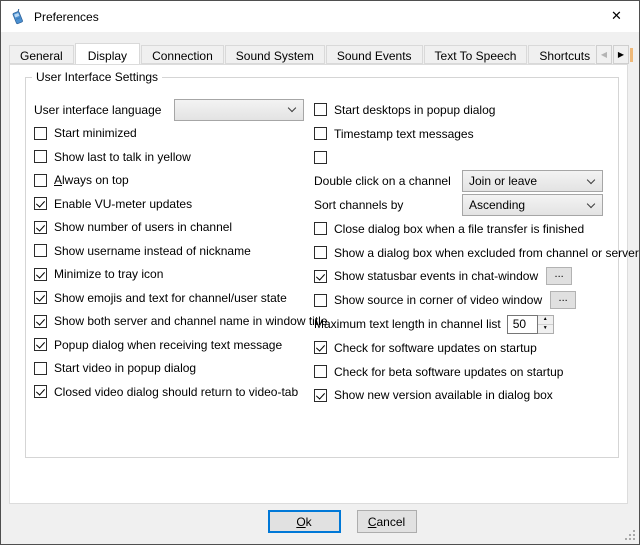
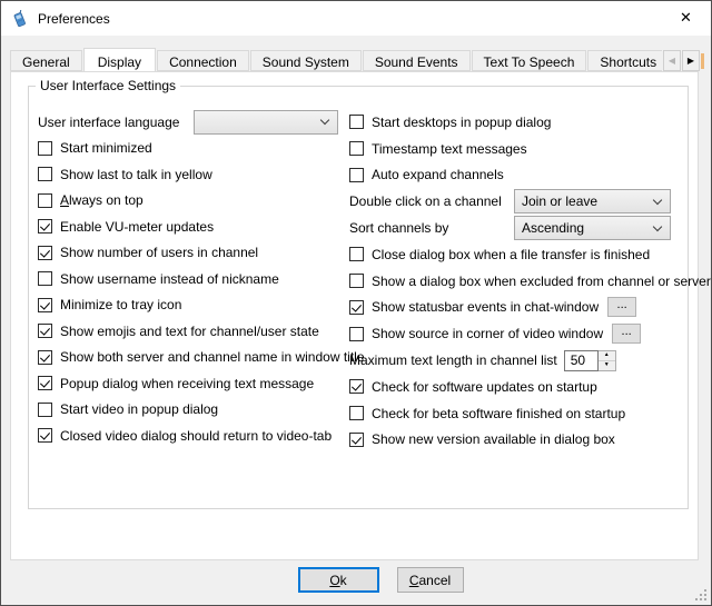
  Preferences
  ✕
  General
  Display
  Connection
  Sound System
  Sound Events
  Text To Speech
  Shortcuts
  ◀
  ▶
  User Interface Settings
  User interface language
  Start minimized
  Show last to talk in yellow
  Always on top
  Enable VU-meter updates
  Show number of users in channel
  Show username instead of nickname
  Minimize to tray icon
  Show emojis and text for channel/user state
  Show both server and channel name in window title
  Popup dialog when receiving text message
  Start video in popup dialog
  Closed video dialog should return to video-tab
  Start desktops in popup dialog
  Timestamp text messages
+ Auto expand channels
  Double click on a channel
  Join or leave
  Sort channels by
  Ascending
  Close dialog box when a file transfer is finished
  Show a dialog box when excluded from channel or server
  Show statusbar events in chat-window
  ...
  Show source in corner of video window
  ...
  Maximum text length in channel list
  50
  Check for software updates on startup
- Check for beta software updates on startup
+ Check for beta software finished on startup
  Show new version available in dialog box
  O
  k
  C
  ancel
